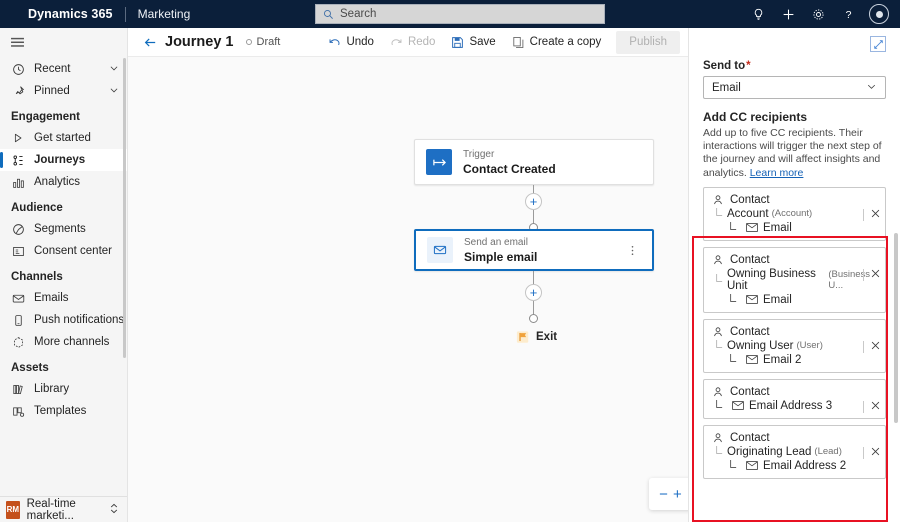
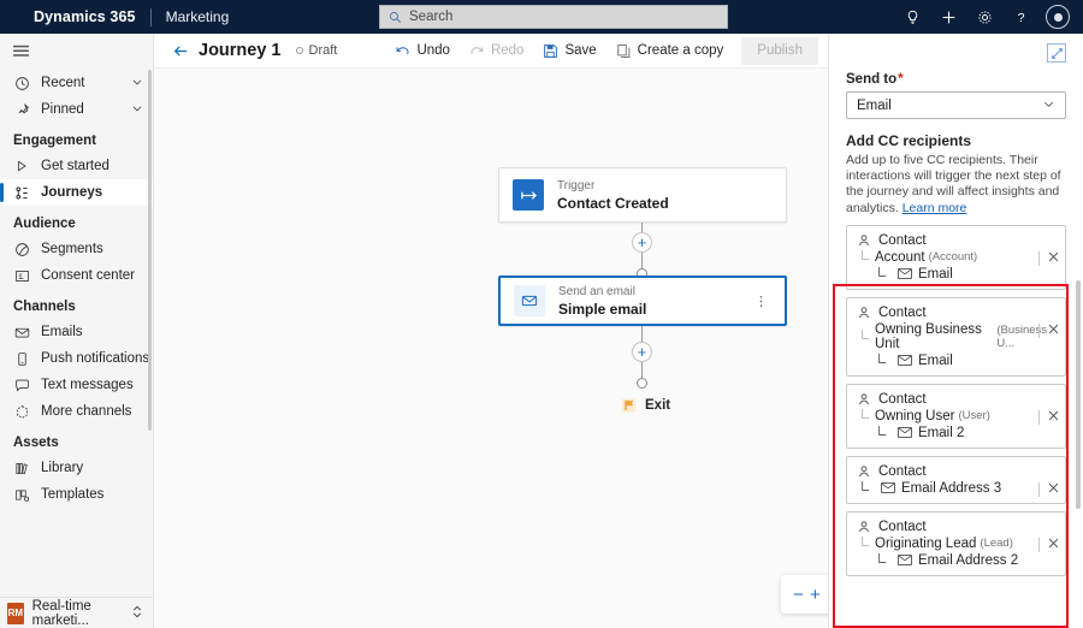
  Dynamics 365
  Marketing
  Search
  ?
  Recent
  Pinned
  Engagement
  Get started
  Journeys
- Analytics
  Audience
  Segments
  Consent center
  Channels
  Emails
  Push notifications
+ Text messages
  More channels
  Assets
  Library
  Templates
  RM
  Real-time marketi...
  Journey 1
  Draft
  Undo
  Redo
  Save
  Create a copy
  Publish
  Trigger
  Contact Created
  +
  Send an email
  Simple email
  +
  Exit
  −
  +
  Send to*
  Email
  Add CC recipients
  Add up to five CC recipients. Their interactions will trigger the next step of the journey and will affect insights and analytics. Learn more
  Contact
  Account
  (Account)
  Email
  Contact
  Owning Business Unit
  (Busines U...
  Email
  Contact
  Owning User
  (User)
  Email 2
  Contact
  Email Address 3
  Contact
  Originating Lead
  (Lead)
  Email Address 2
